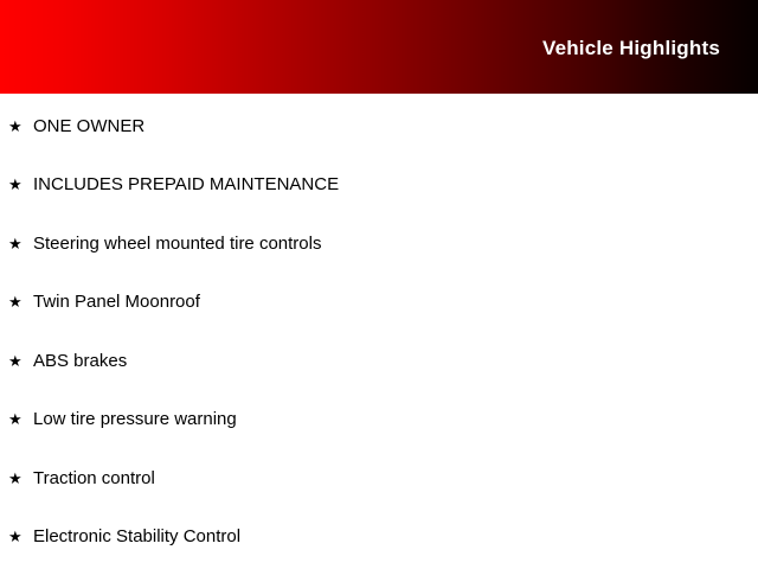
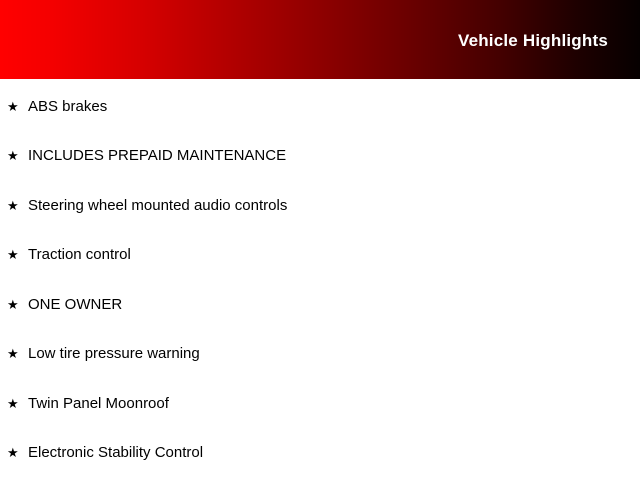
  Vehicle Highlights
  ★
- ONE OWNER
+ ABS brakes
  ★
  INCLUDES PREPAID MAINTENANCE
  ★
- Steering wheel mounted tire controls
+ Steering wheel mounted audio controls
  ★
- Twin Panel Moonroof
+ Traction control
  ★
- ABS brakes
+ ONE OWNER
  ★
  Low tire pressure warning
  ★
- Traction control
+ Twin Panel Moonroof
  ★
  Electronic Stability Control
